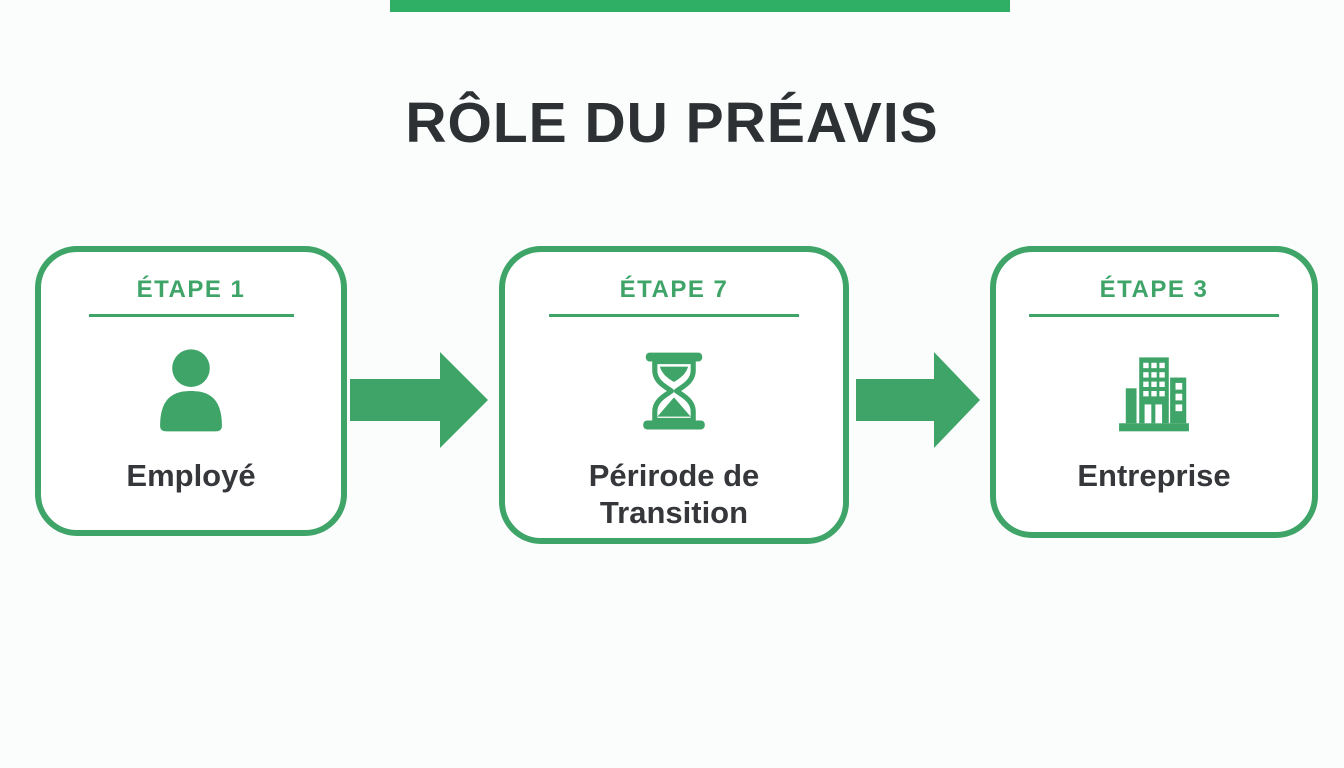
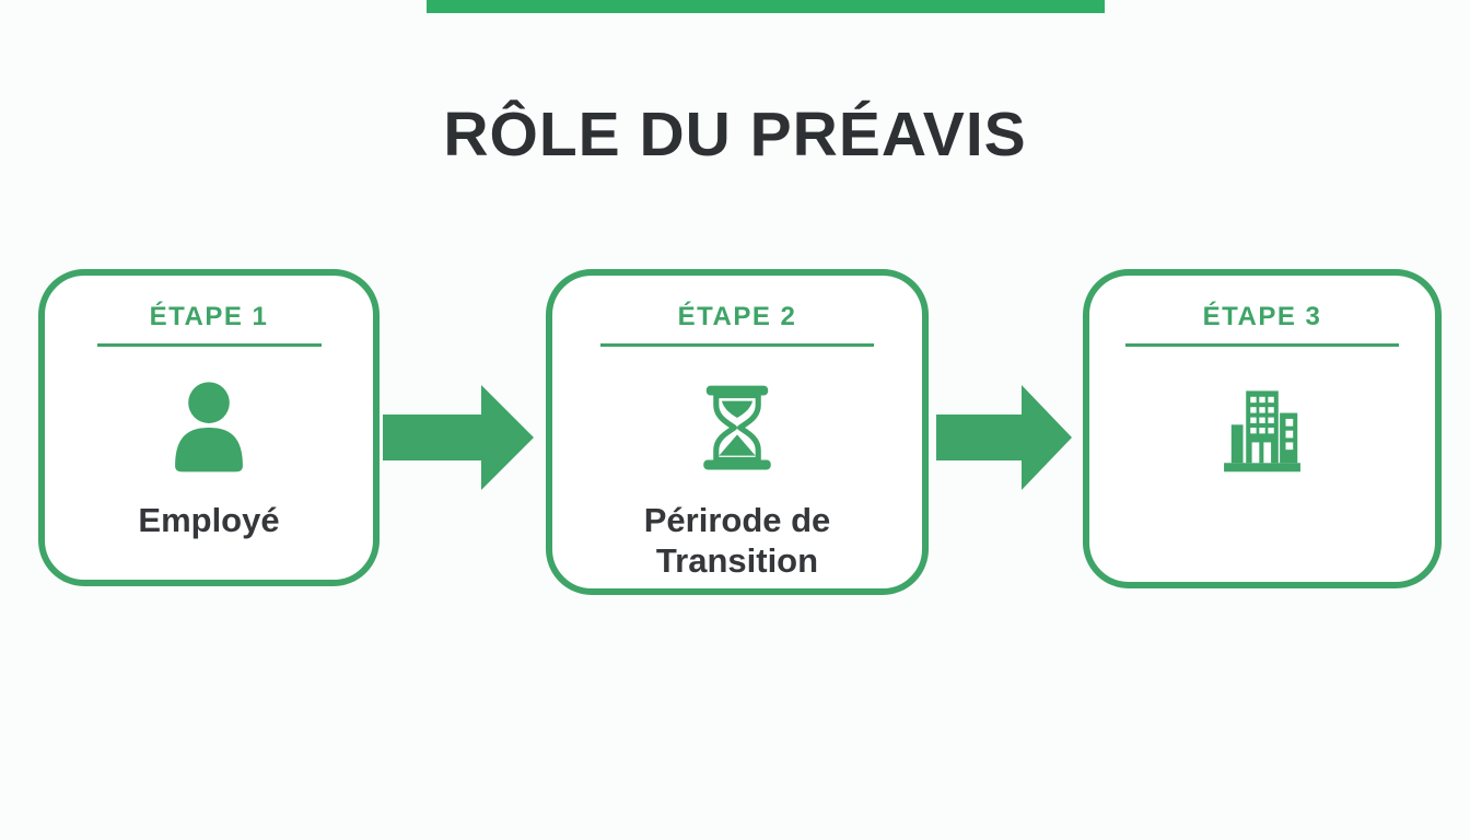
  RÔLE DU PRÉAVIS
  ÉTAPE 1
  Employé
- ÉTAPE 7
+ ÉTAPE 2
  Périrode de Transition
  ÉTAPE 3
- Entreprise
